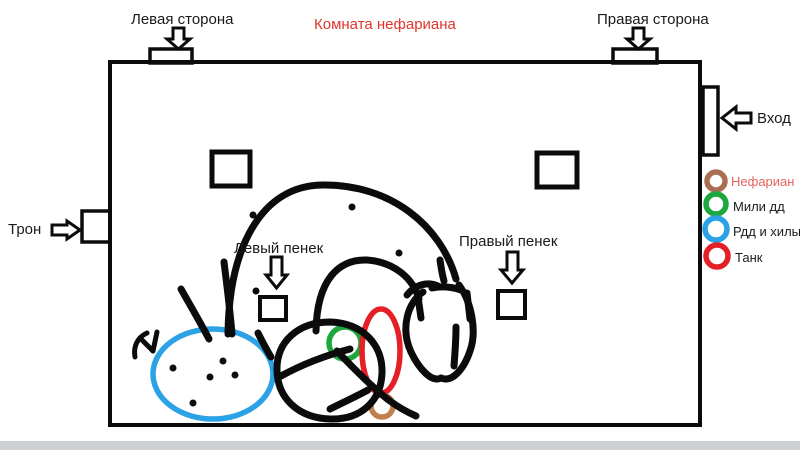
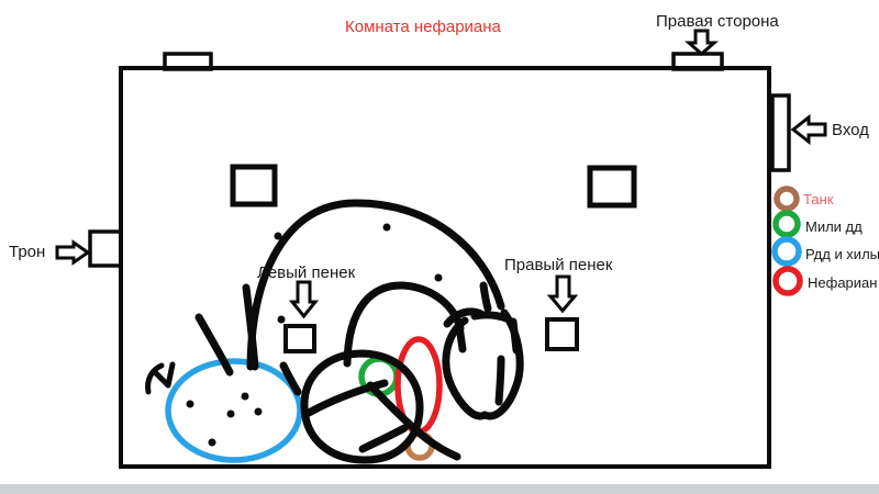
  Комната нефариана
- Левая сторона
  Правая сторона
  Вход
  Трон
  Левый пенек
  Правый пенек
- Нефариан
+ Танк
  Мили дд
  Рдд и хилы
- Танк
+ Нефариан
